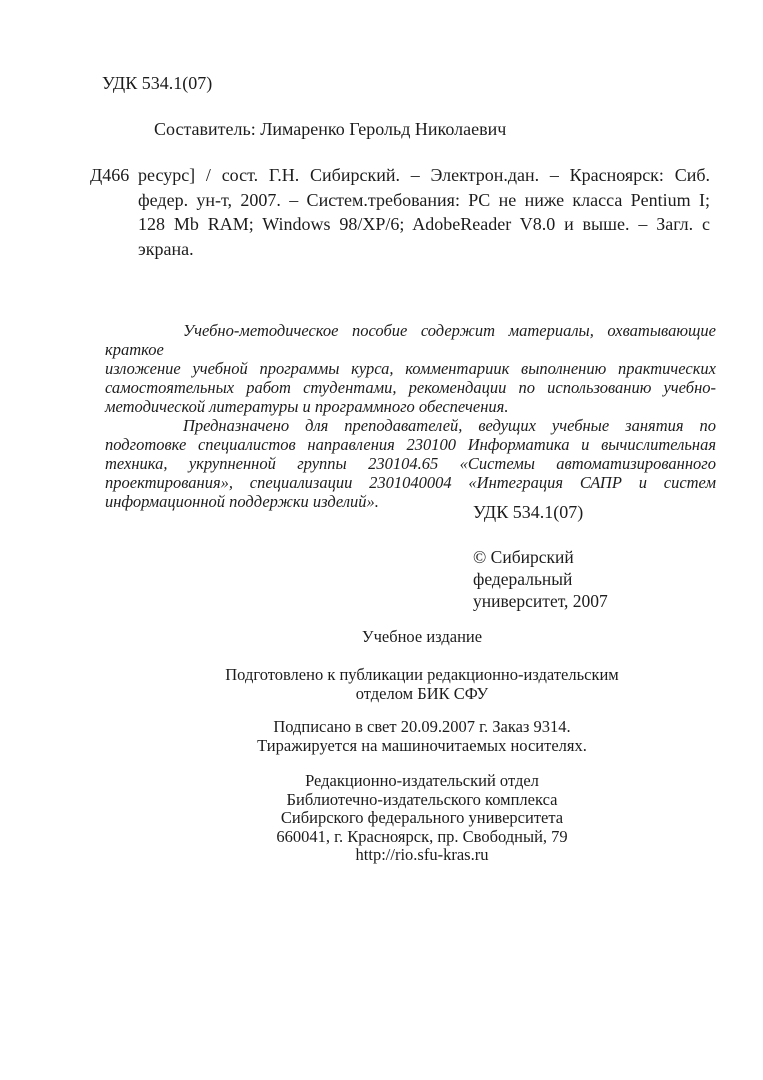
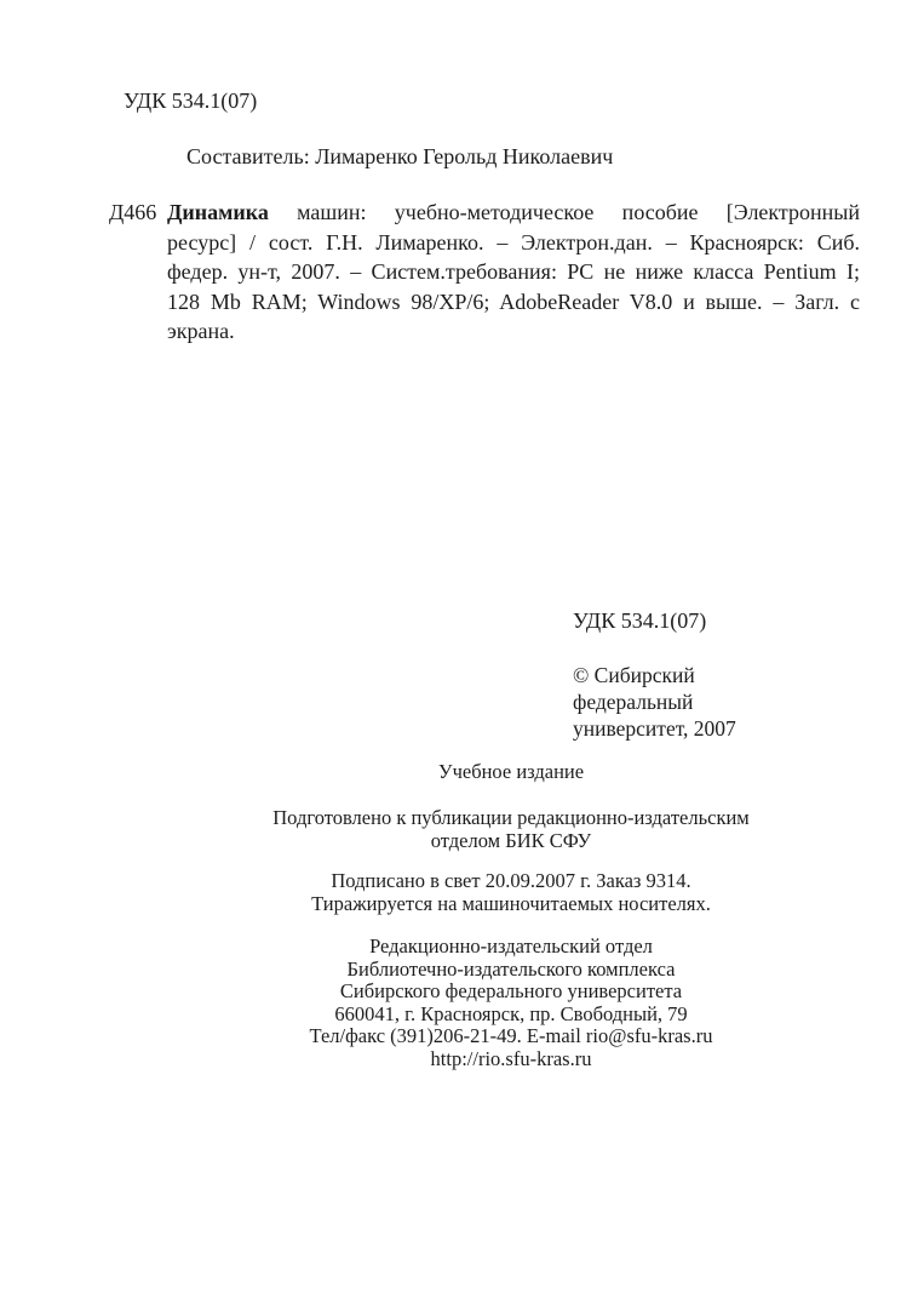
  УДК 534.1(07)
  Составитель: Лимаренко Герольд Николаевич
  Д466
+ Динамика машин: учебно-методическое пособие [Электронный
- ресурс] / сост. Г.Н. Сибирский. – Электрон.дан. – Красноярск: Сиб.
+ ресурс] / сост. Г.Н. Лимаренко. – Электрон.дан. – Красноярск: Сиб.
  федер. ун-т, 2007. – Систем.требования: PC не ниже класса Pentium I;
  128 Mb RAM; Windows 98/XP/6; AdobeReader V8.0 и выше. – Загл. с
  экрана.
- Учебно-методическое пособие содержит материалы, охватывающие краткое
- изложение учебной программы курса, комментариик выполнению практических
- самостоятельных работ студентами, рекомендации по использованию учебно-
- методической литературы и программного обеспечения.
- Предназначено для преподавателей, ведущих учебные занятия по
- подготовке специалистов направления 230100 Информатика и вычислительная
- техника, укрупненной группы 230104.65 «Системы автоматизированного
- проектирования», специализации 2301040004 «Интеграция САПР и систем
- информационной поддержки изделий».
  УДК 534.1(07)
  © Сибирский
  федеральный
  университет, 2007
  Учебное издание
  Подготовлено к публикации редакционно-издательским
  отделом БИК СФУ
  Подписано в свет 20.09.2007 г. Заказ 9314.
  Тиражируется на машиночитаемых носителях.
  Редакционно-издательский отдел
  Библиотечно-издательского комплекса
  Сибирского федерального университета
  660041, г. Красноярск, пр. Свободный, 79
+ Тел/факс (391)206-21-49. E-mail rio@sfu-kras.ru
  http://rio.sfu-kras.ru
